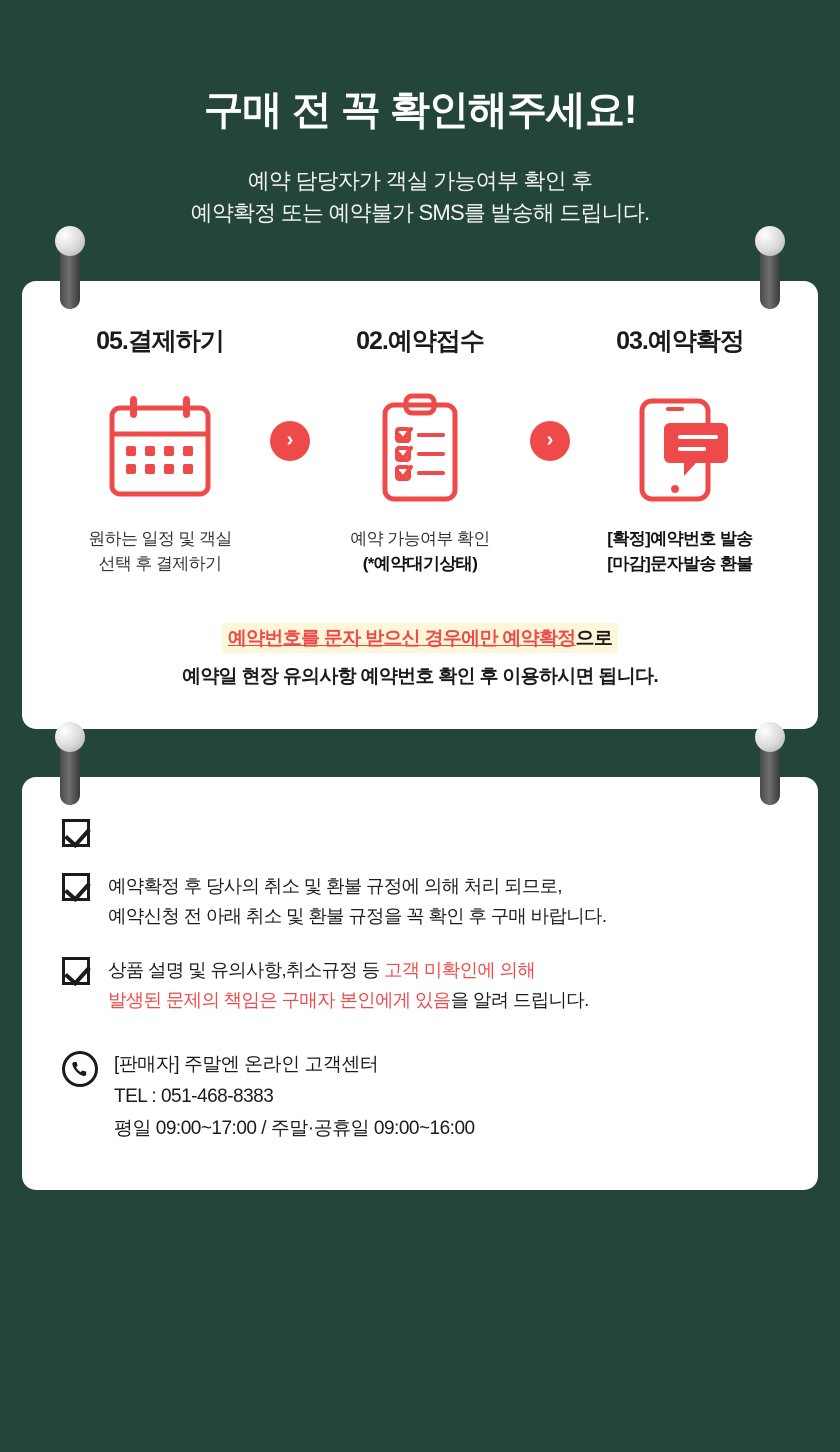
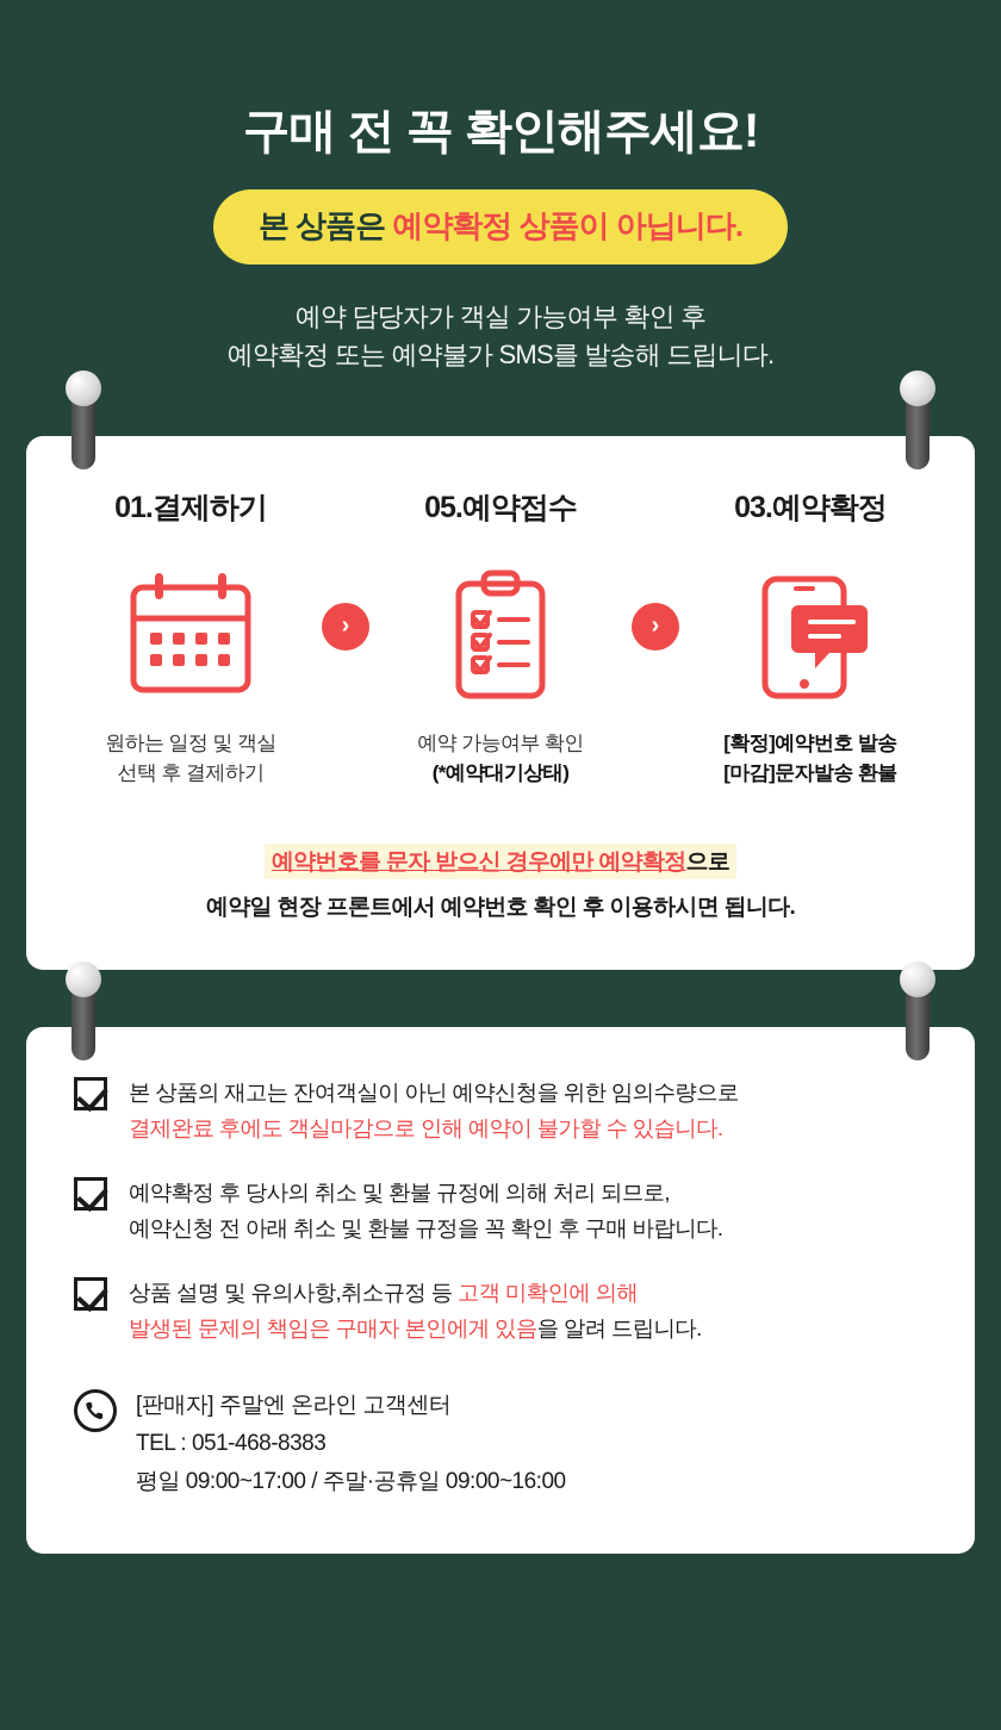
  구매 전 꼭 확인해주세요!
+ 본 상품은 예약확정 상품이 아닙니다.
  예약 담당자가 객실 가능여부 확인 후
  예약확정 또는 예약불가 SMS를 발송해 드립니다.
- 05.결제하기
+ 01.결제하기
  원하는 일정 및 객실
  선택 후 결제하기
  ›
- 02.예약접수
+ 05.예약접수
  예약 가능여부 확인
  (*예약대기상태)
  ›
  03.예약확정
  [확정]예약번호 발송
  [마감]문자발송 환불
  예약번호를 문자 받으신 경우에만 예약확정으로
- 예약일 현장 유의사항 예약번호 확인 후 이용하시면 됩니다.
+ 예약일 현장 프론트에서 예약번호 확인 후 이용하시면 됩니다.
+ 본 상품의 재고는 잔여객실이 아닌 예약신청을 위한 임의수량으로
+ 결제완료 후에도 객실마감으로 인해 예약이 불가할 수 있습니다.
  예약확정 후 당사의 취소 및 환불 규정에 의해 처리 되므로,
  예약신청 전 아래 취소 및 환불 규정을 꼭 확인 후 구매 바랍니다.
  상품 설명 및 유의사항,취소규정 등 고객 미확인에 의해
  발생된 문제의 책임은 구매자 본인에게 있음을 알려 드립니다.
  [판매자] 주말엔 온라인 고객센터
  TEL : 051-468-8383
  평일 09:00~17:00 / 주말·공휴일 09:00~16:00
